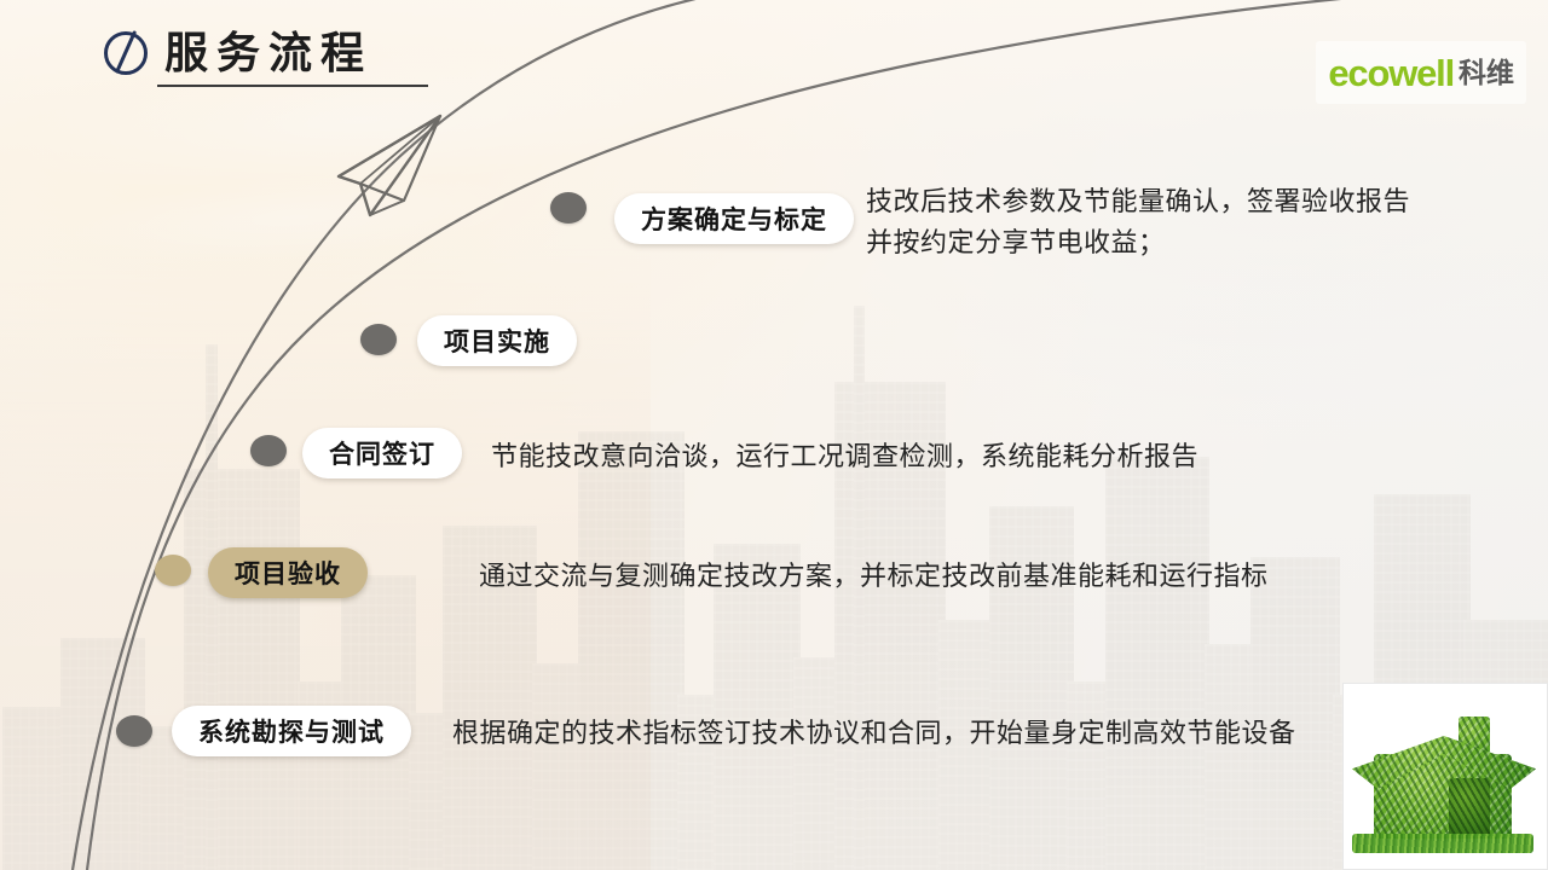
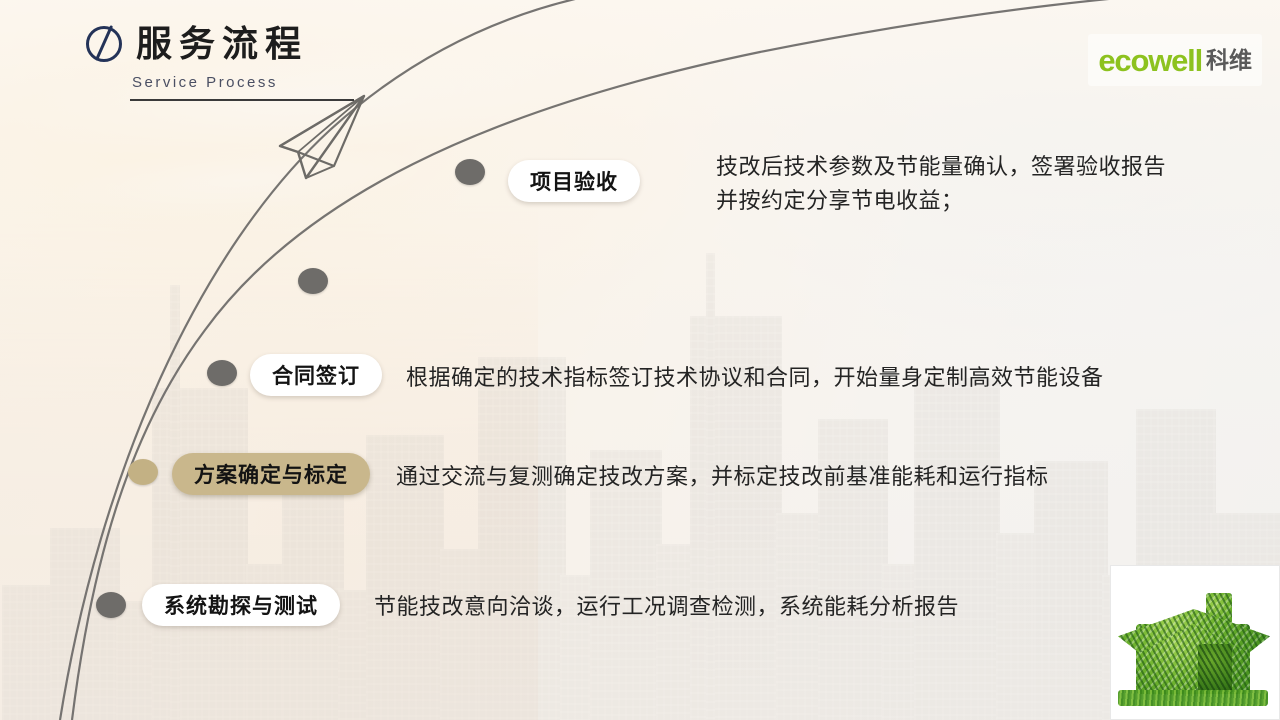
  服务流程
+ Service Process
  ecowell
  科维
- 方案确定与标定
+ 项目验收
  技改后技术参数及节能量确认，签署验收报告 并按约定分享节电收益；
- 项目实施
  合同签订
- 节能技改意向洽谈，运行工况调查检测，系统能耗分析报告
+ 根据确定的技术指标签订技术协议和合同，开始量身定制高效节能设备
- 项目验收
+ 方案确定与标定
  通过交流与复测确定技改方案，并标定技改前基准能耗和运行指标
  系统勘探与测试
- 根据确定的技术指标签订技术协议和合同，开始量身定制高效节能设备
+ 节能技改意向洽谈，运行工况调查检测，系统能耗分析报告
